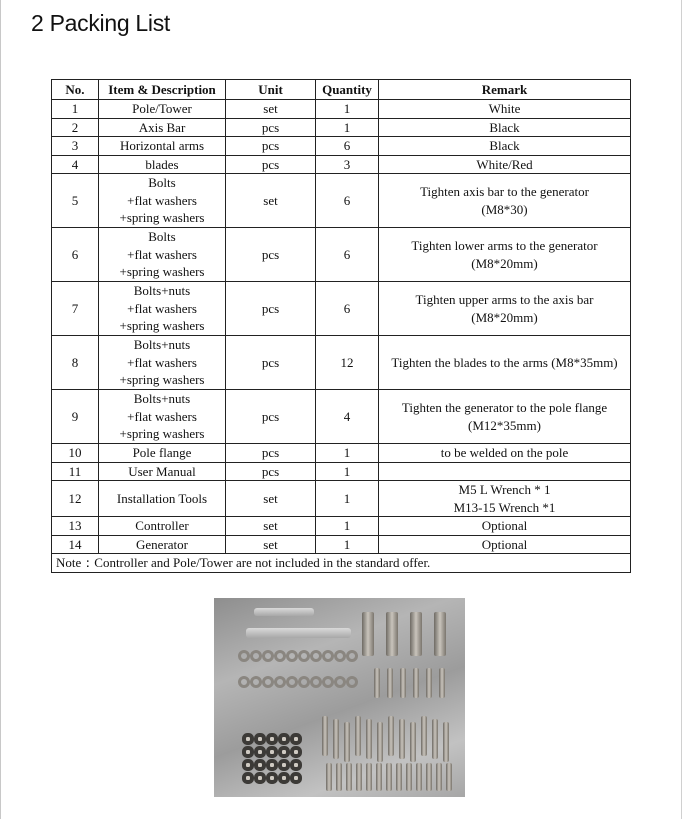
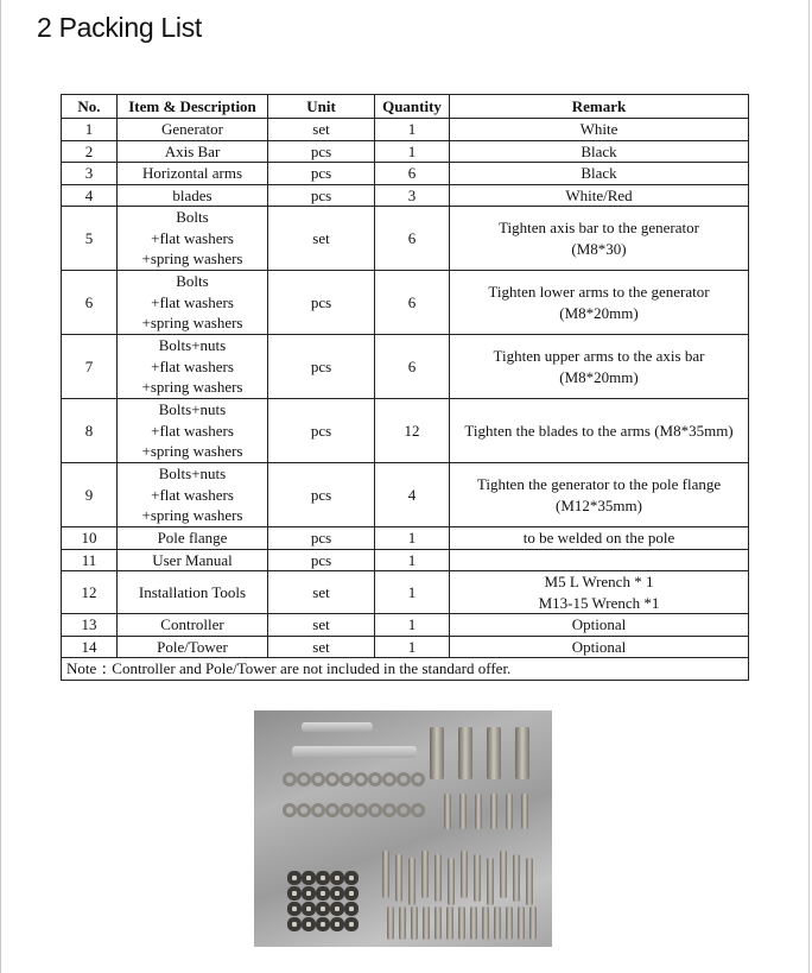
  2 Packing List
  No.	Item & Description	Unit	Quantity	Remark
- 1	Pole/Tower	set	1	White
+ 1	Generator	set	1	White
  2	Axis Bar	pcs	1	Black
  3	Horizontal arms	pcs	6	Black
  4	blades	pcs	3	White/Red
  5	Bolts+flat washers+spring washers	set	6	Tighten axis bar to the generator(M8*30)
  6	Bolts+flat washers+spring washers	pcs	6	Tighten lower arms to the generator(M8*20mm)
  7	Bolts+nuts+flat washers+spring washers	pcs	6	Tighten upper arms to the axis bar(M8*20mm)
  8	Bolts+nuts+flat washers+spring washers	pcs	12	Tighten the blades to the arms (M8*35mm)
  9	Bolts+nuts+flat washers+spring washers	pcs	4	Tighten the generator to the pole flange(M12*35mm)
  10	Pole flange	pcs	1	to be welded on the pole
  11	User Manual	pcs	1
  12	Installation Tools	set	1	M5 L Wrench * 1M13-15 Wrench *1
  13	Controller	set	1	Optional
- 14	Generator	set	1	Optional
+ 14	Pole/Tower	set	1	Optional
  Note：Controller and Pole/Tower are not included in the standard offer.
